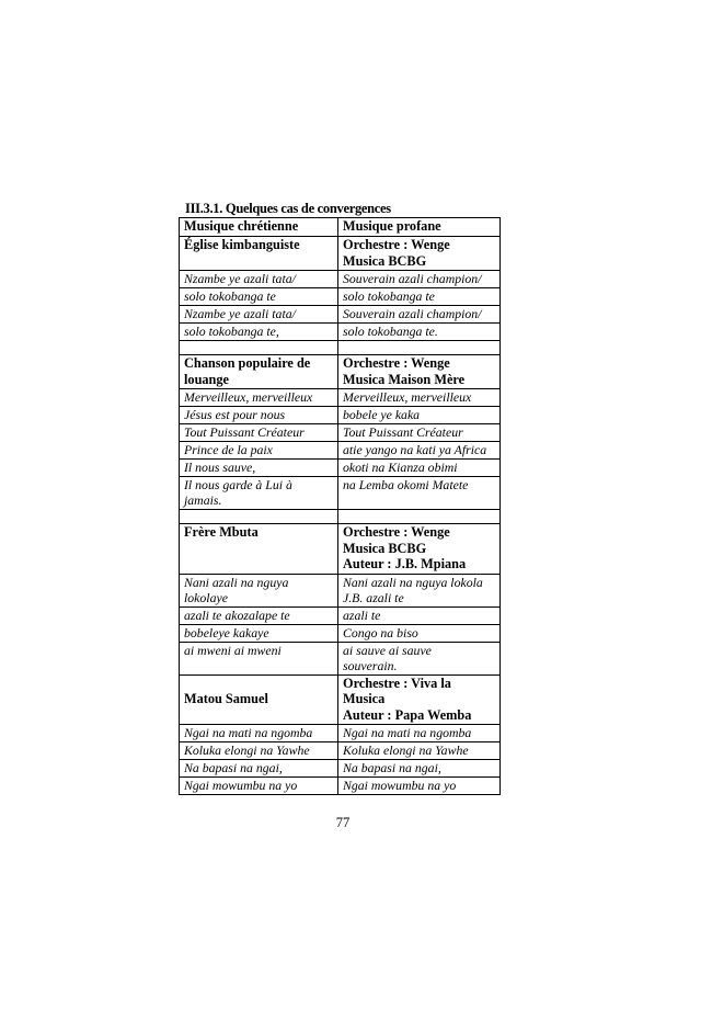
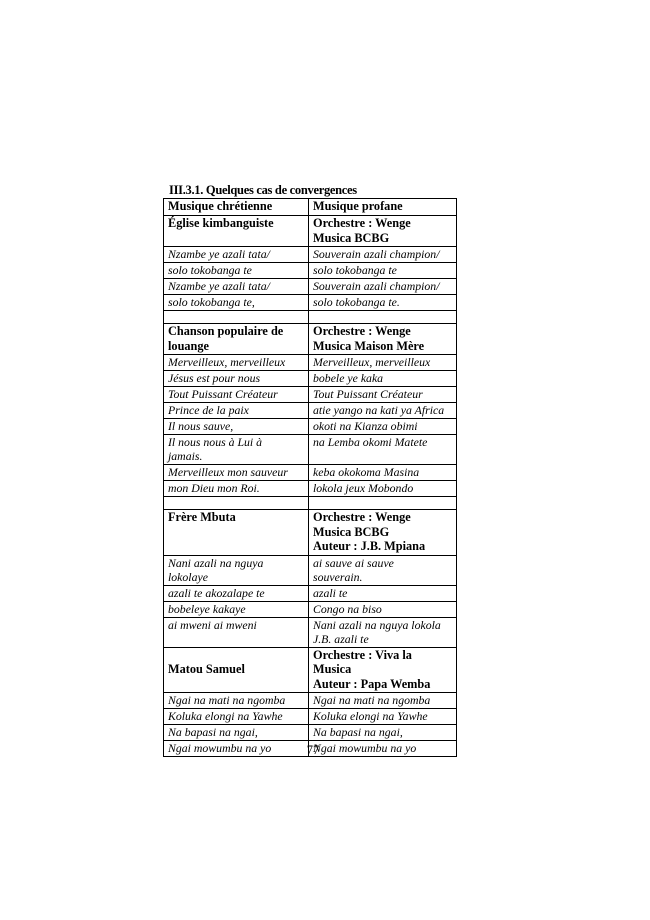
  III.3.1. Quelques cas de convergences
  Musique chrétienne	Musique profane
  Église kimbanguiste	Orchestre : Wenge Musica BCBG
  Nzambe ye azali tata/	Souverain azali champion/
  solo tokobanga te	solo tokobanga te
  Nzambe ye azali tata/	Souverain azali champion/
  solo tokobanga te,	solo tokobanga te.
  Chanson populaire de louange	Orchestre : Wenge Musica Maison Mère
  Merveilleux, merveilleux	Merveilleux, merveilleux
  Jésus est pour nous	bobele ye kaka
  Tout Puissant Créateur	Tout Puissant Créateur
  Prince de la paix	atie yango na kati ya Africa
  Il nous sauve,	okoti na Kianza obimi
- Il nous garde à Lui à jamais.	na Lemba okomi Matete
+ Il nous nous à Lui à jamais.	na Lemba okomi Matete
+ Merveilleux mon sauveur	keba okokoma Masina
+ mon Dieu mon Roi.	lokola jeux Mobondo
  Frère Mbuta	Orchestre : Wenge Musica BCBG Auteur : J.B. Mpiana
- Nani azali na nguya lokolaye	Nani azali na nguya lokola J.B. azali te
+ Nani azali na nguya lokolaye	ai sauve ai sauve souverain.
  azali te akozalape te	azali te
  bobeleye kakaye	Congo na biso
- ai mweni ai mweni	ai sauve ai sauve souverain.
+ ai mweni ai mweni	Nani azali na nguya lokola J.B. azali te
  Matou Samuel	Orchestre : Viva la Musica Auteur : Papa Wemba
  Ngai na mati na ngomba	Ngai na mati na ngomba
  Koluka elongi na Yawhe	Koluka elongi na Yawhe
  Na bapasi na ngai,	Na bapasi na ngai,
  Ngai mowumbu na yo	Ngai mowumbu na yo
  77
